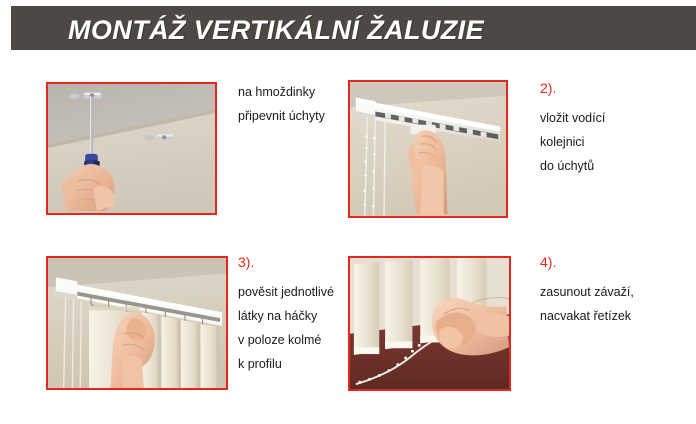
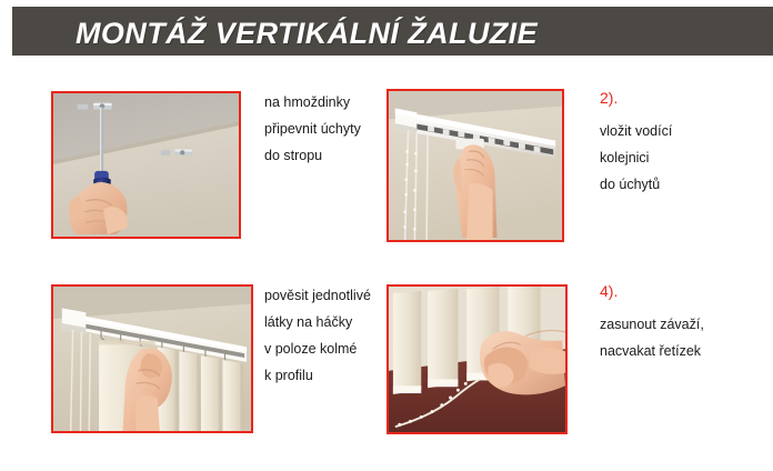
  MONTÁŽ VERTIKÁLNÍ ŽALUZIE
  na hmoždinky
  připevnit úchyty
+ do stropu
  2).
  vložit vodící
  kolejnici
  do úchytů
- 3).
  pověsit jednotlivé
  látky na háčky
  v poloze kolmé
  k profilu
  4).
  zasunout závaží,
  nacvakat řetízek
